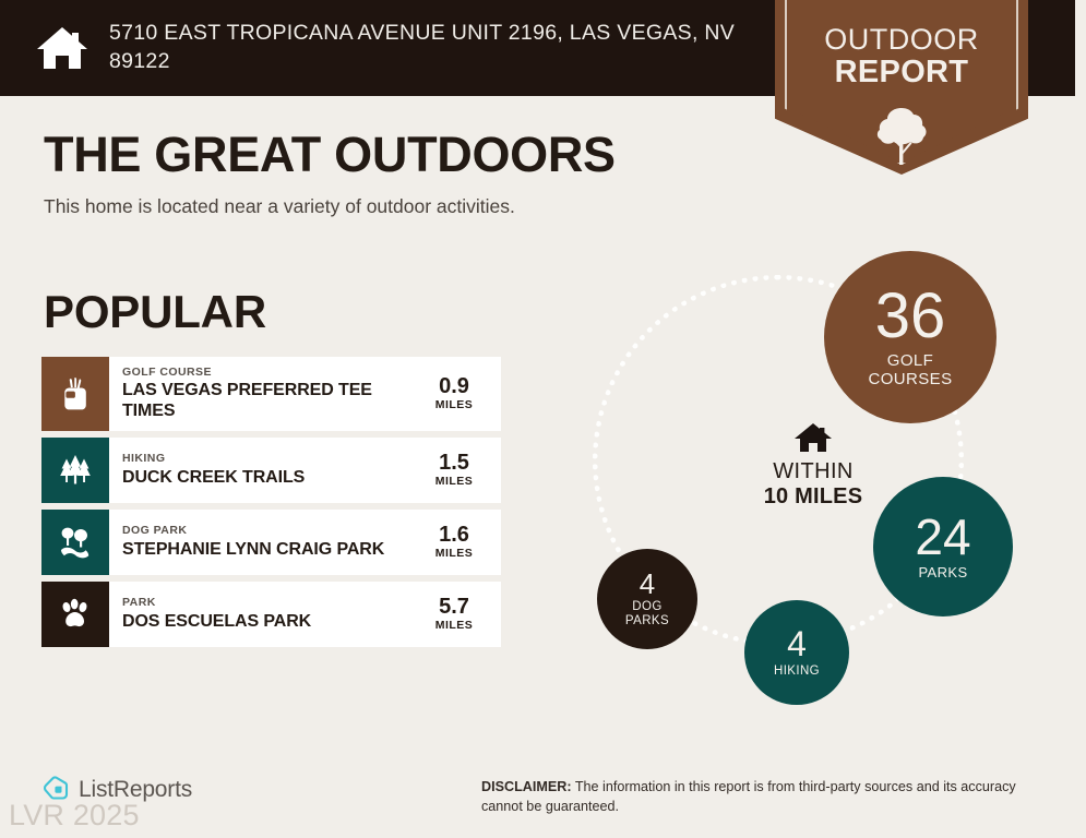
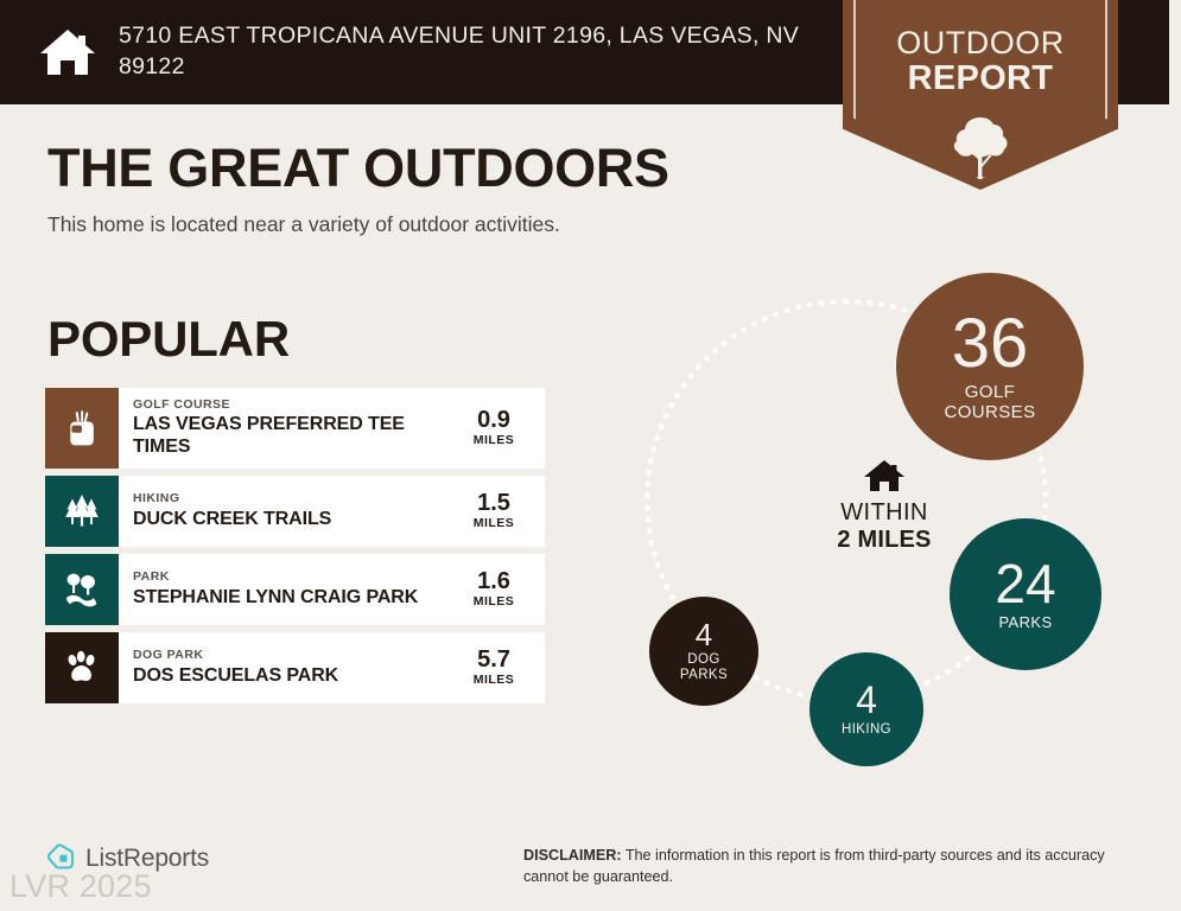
  5710 EAST TROPICANA AVENUE UNIT 2196, LAS VEGAS, NV 89122
  OUTDOOR
  REPORT
  THE GREAT OUTDOORS
  This home is located near a variety of outdoor activities.
  POPULAR
  GOLF COURSE
  LAS VEGAS PREFERRED TEE TIMES
  0.9
  MILES
  HIKING
  DUCK CREEK TRAILS
  1.5
  MILES
- DOG PARK
+ PARK
  STEPHANIE LYNN CRAIG PARK
  1.6
  MILES
- PARK
+ DOG PARK
  DOS ESCUELAS PARK
  5.7
  MILES
  WITHIN
- 10 MILES
+ 2 MILES
  36
  GOLF
  COURSES
  24
  PARKS
  4
  HIKING
  4
  DOG
  PARKS
  ListReports
  LVR 2025
  DISCLAIMER: The information in this report is from third-party sources and its accuracy cannot be guaranteed.
